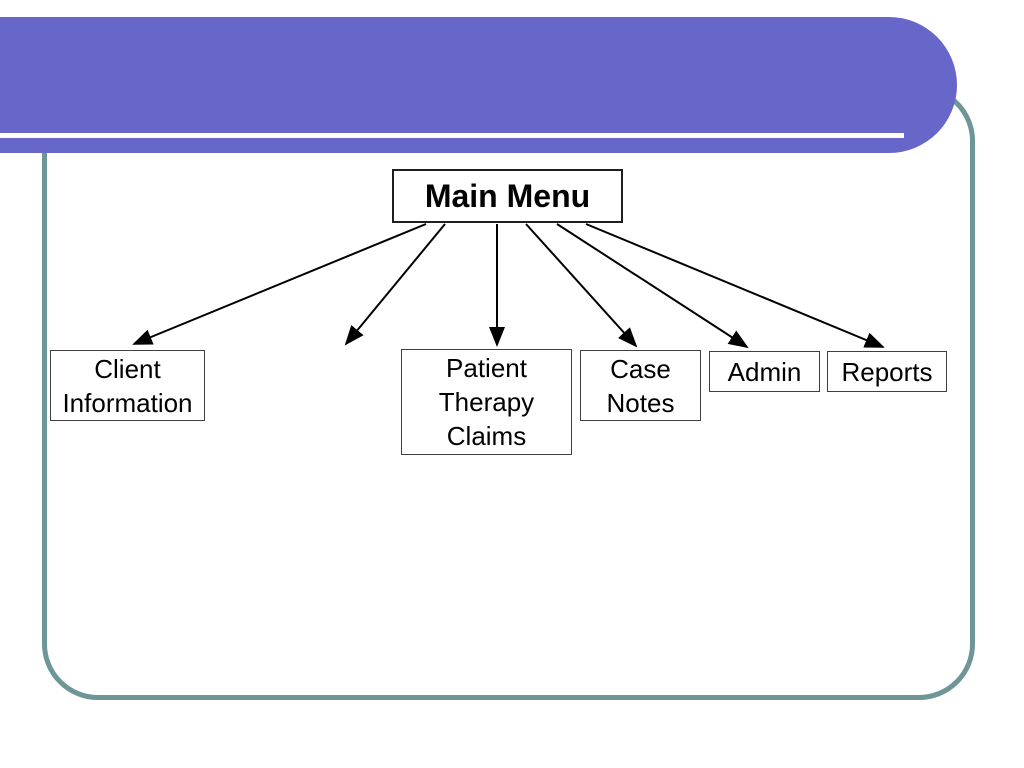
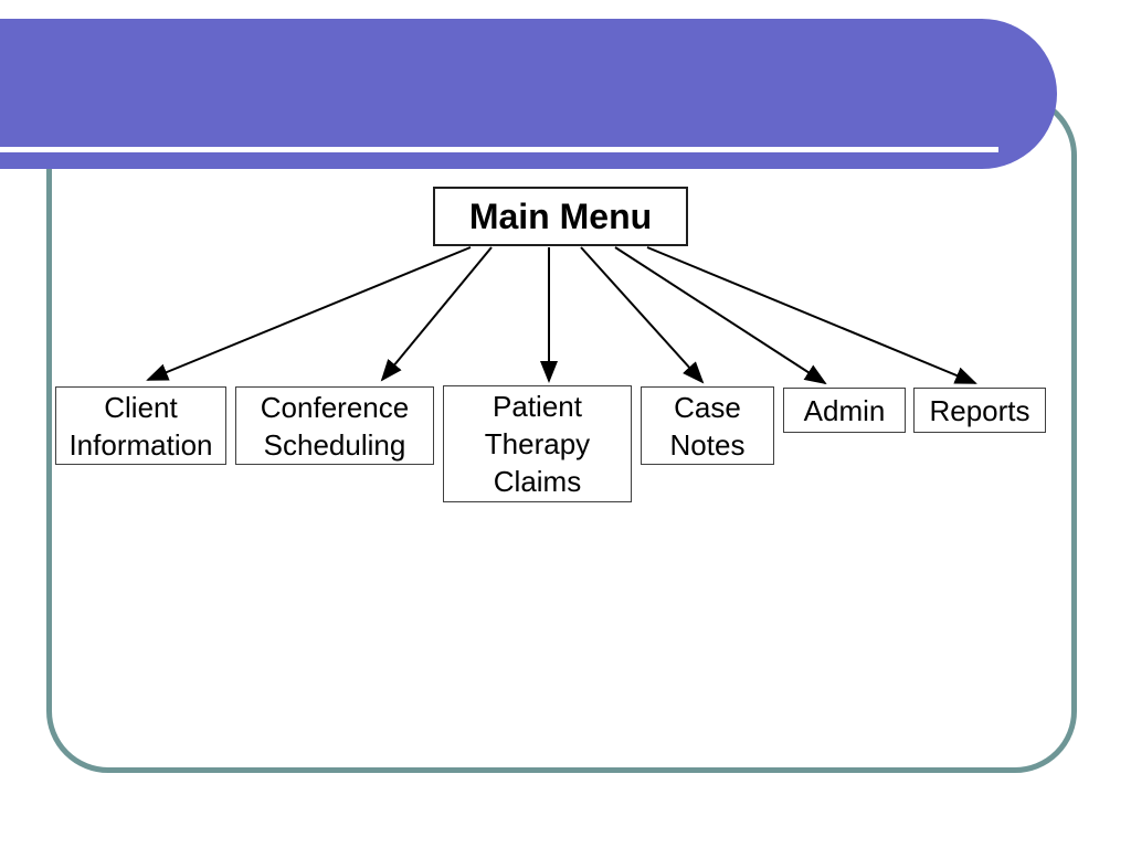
  Main Menu
  Client
  Information
+ Conference
+ Scheduling
  Patient
  Therapy
  Claims
  Case
  Notes
  Admin
  Reports
